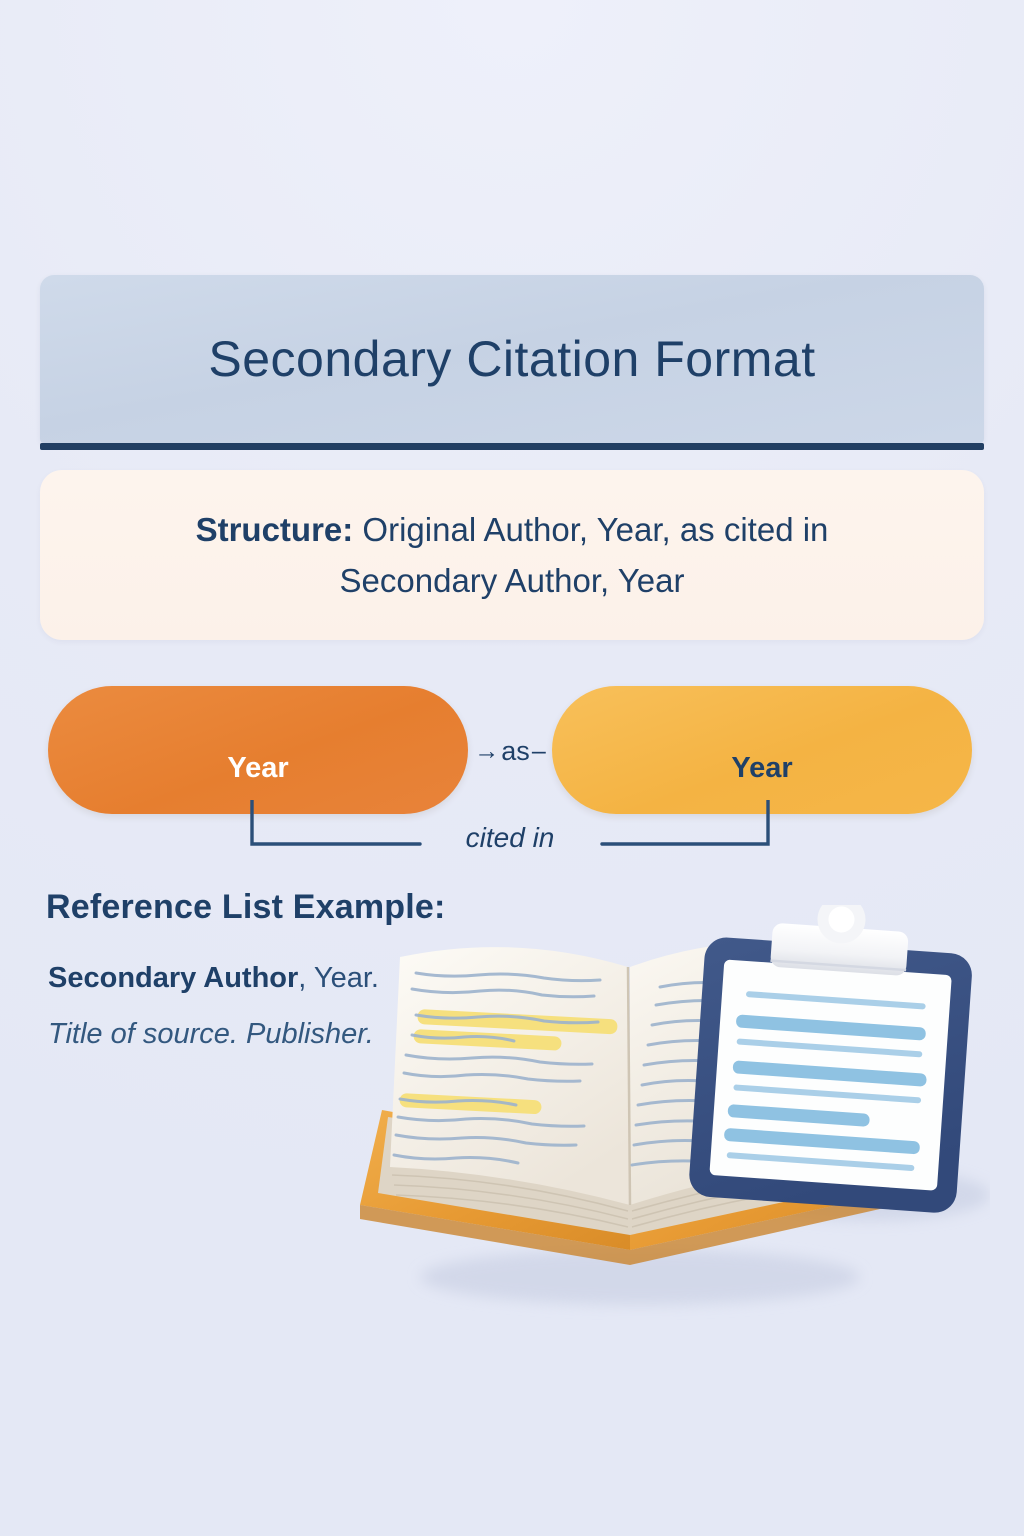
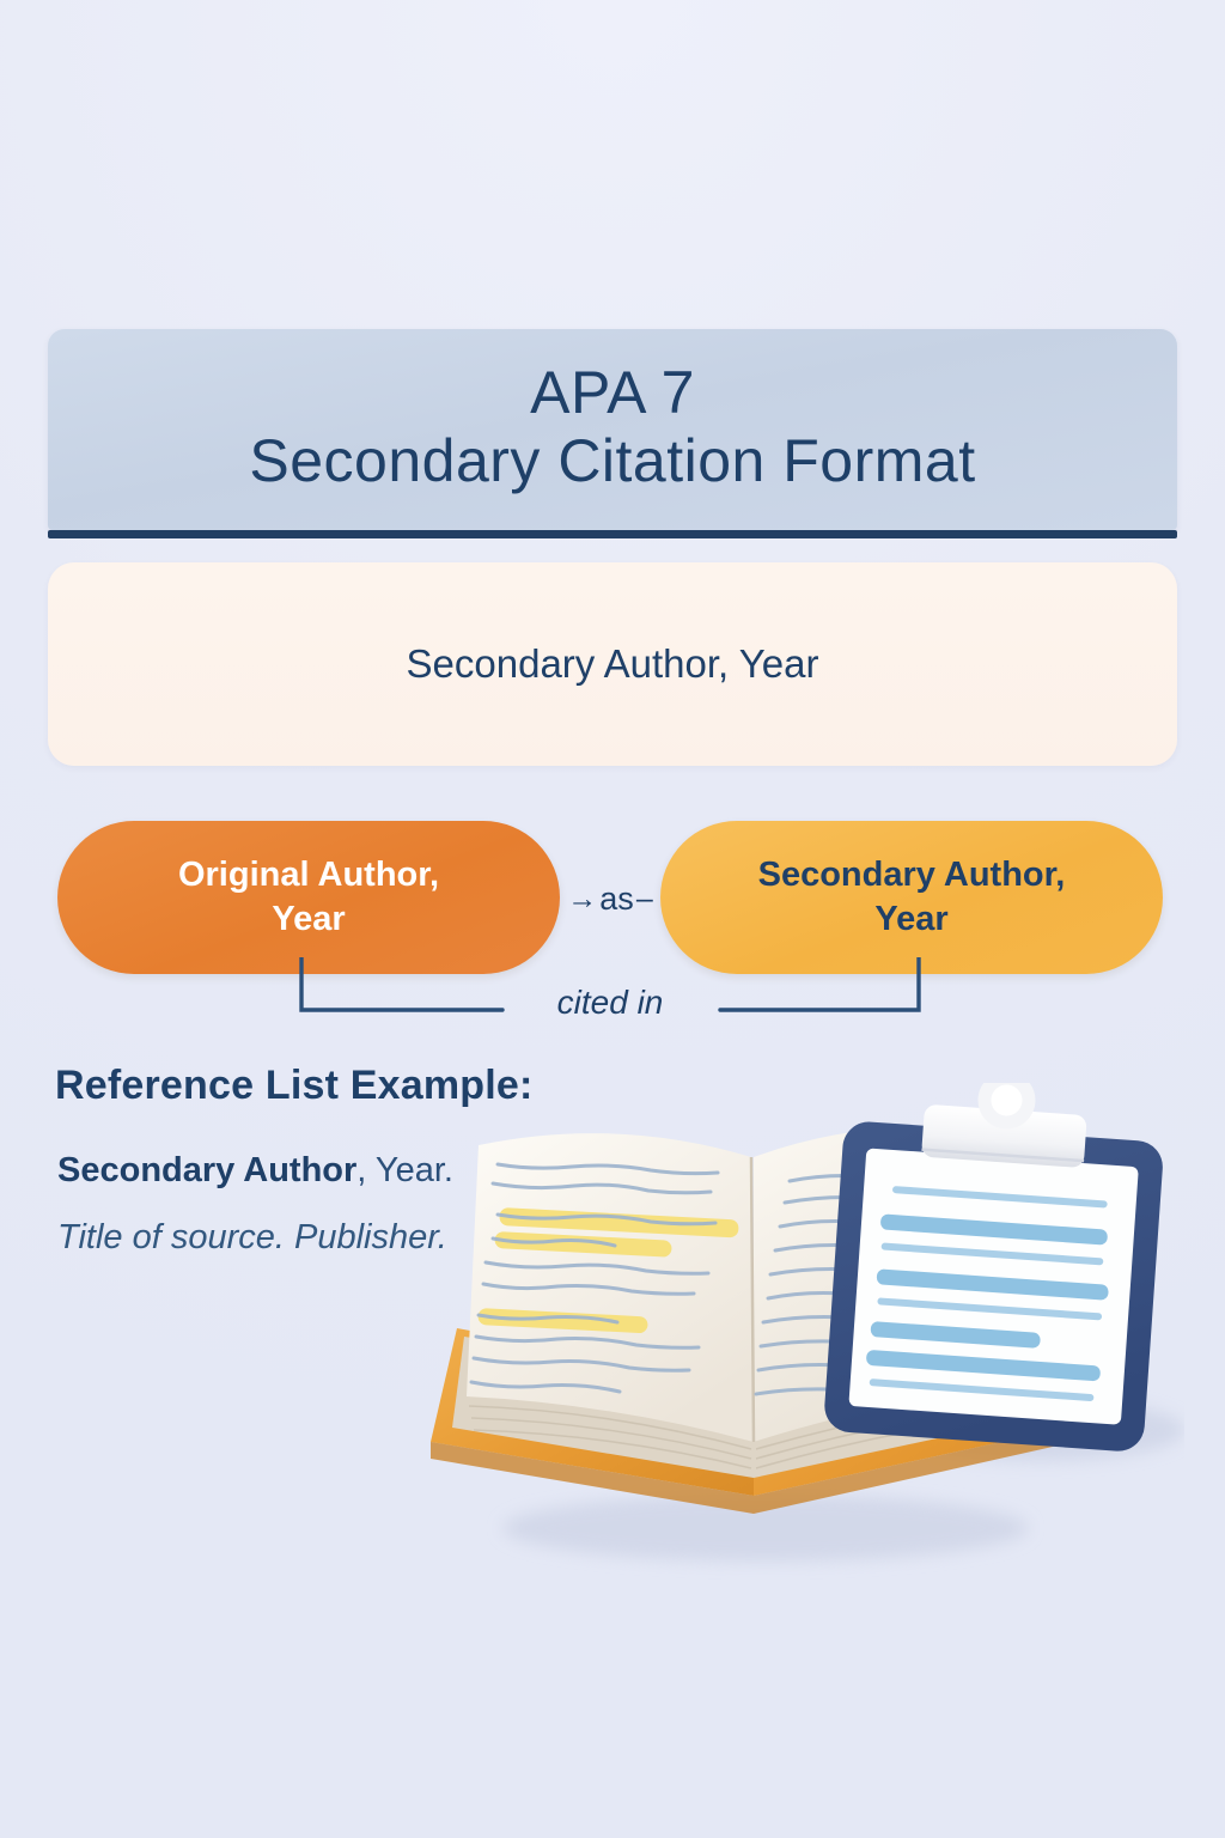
+ APA 7
  Secondary Citation Format
- Structure: Original Author, Year, as cited in
  Secondary Author, Year
+ Original Author,
  Year
+ Secondary Author,
  Year
  →
  as
  –
  cited in
  Reference List Example:
  Secondary Author, Year.
  Title of source. Publisher.
